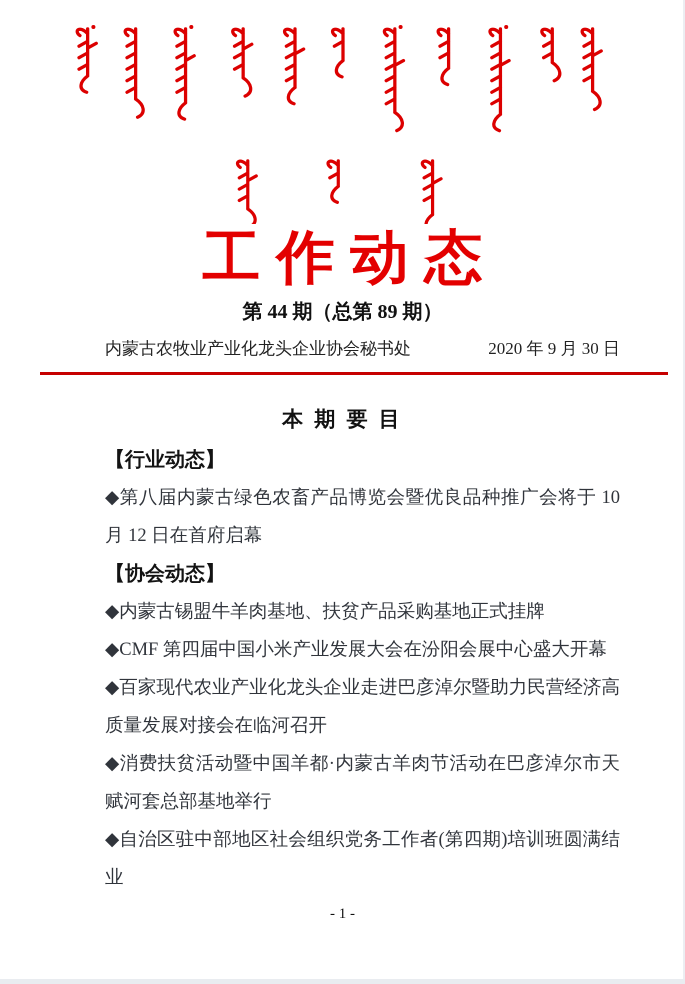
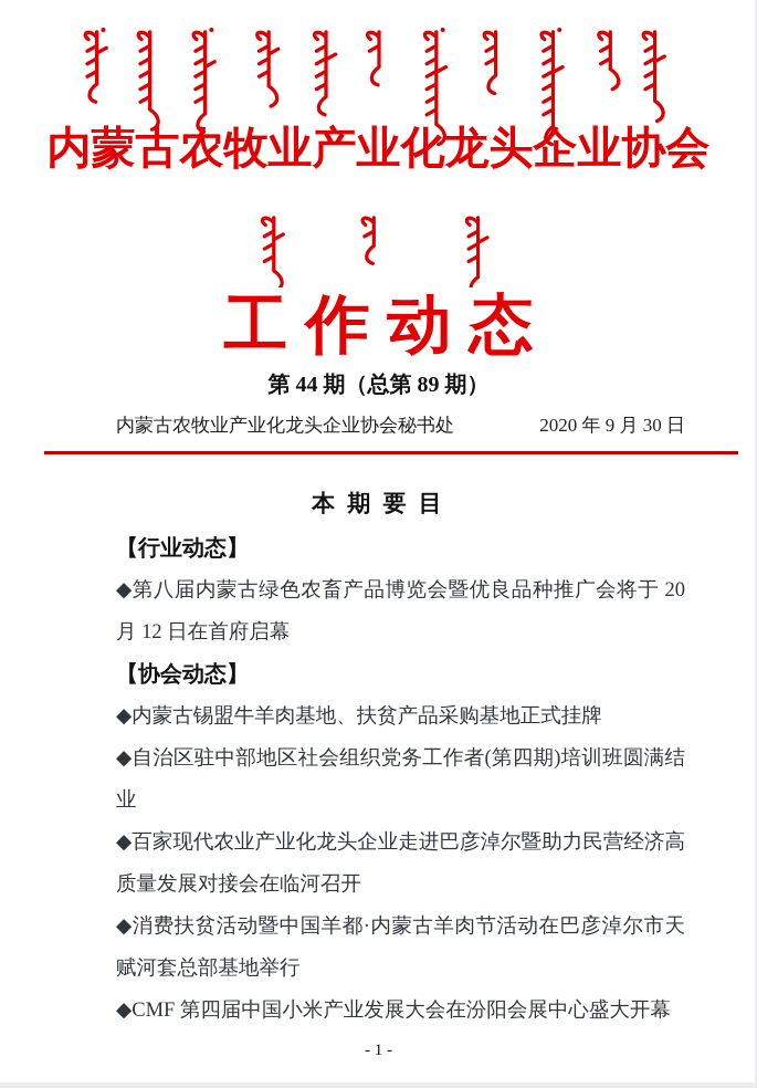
+ 内蒙古农牧业产业化龙头企业协会
  工作动态
  第 44 期（总第 89 期）
  内蒙古农牧业产业化龙头企业协会秘书处
  2020 年 9 月 30 日
  本 期 要 目
  【行业动态】
- ◆第八届内蒙古绿色农畜产品博览会暨优良品种推广会将于 10 月 12 日在首府启幕
+ ◆第八届内蒙古绿色农畜产品博览会暨优良品种推广会将于 20 月 12 日在首府启幕
  【协会动态】
  ◆内蒙古锡盟牛羊肉基地、扶贫产品采购基地正式挂牌
- ◆CMF 第四届中国小米产业发展大会在汾阳会展中心盛大开幕
+ ◆自治区驻中部地区社会组织党务工作者(第四期)培训班圆满结业
  ◆百家现代农业产业化龙头企业走进巴彦淖尔暨助力民营经济高质量发展对接会在临河召开
  ◆消费扶贫活动暨中国羊都·内蒙古羊肉节活动在巴彦淖尔市天赋河套总部基地举行
- ◆自治区驻中部地区社会组织党务工作者(第四期)培训班圆满结业
+ ◆CMF 第四届中国小米产业发展大会在汾阳会展中心盛大开幕
  - 1 -
